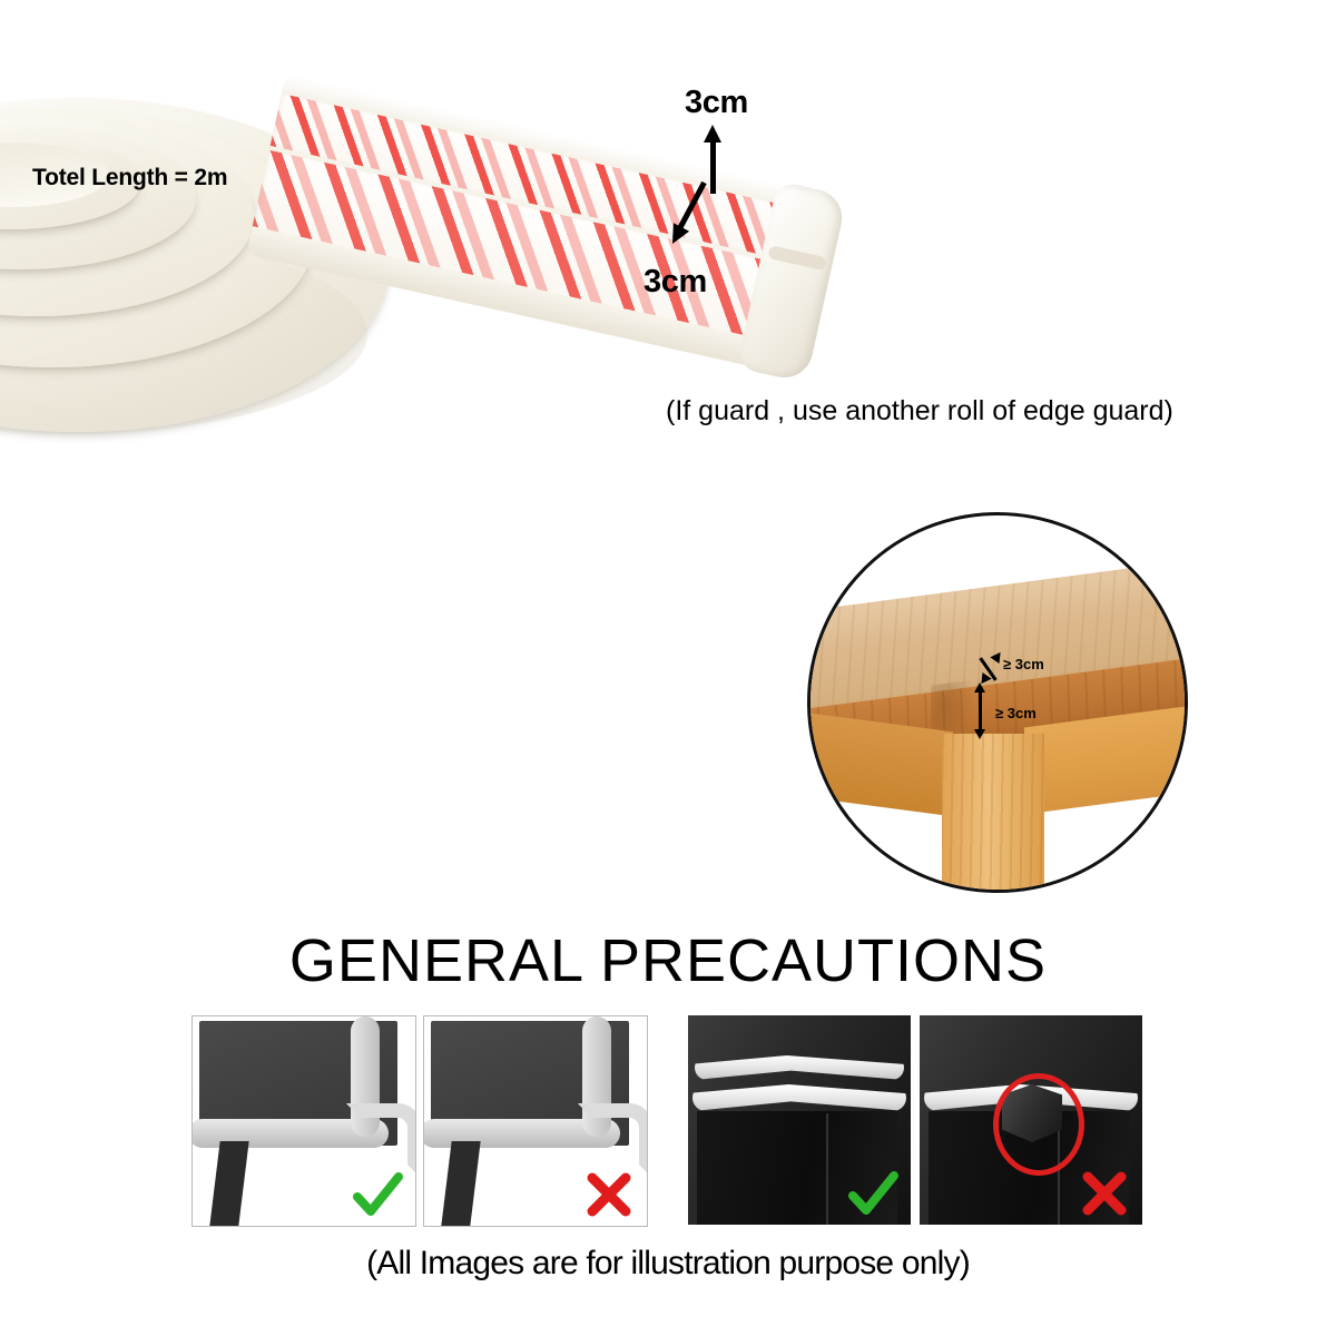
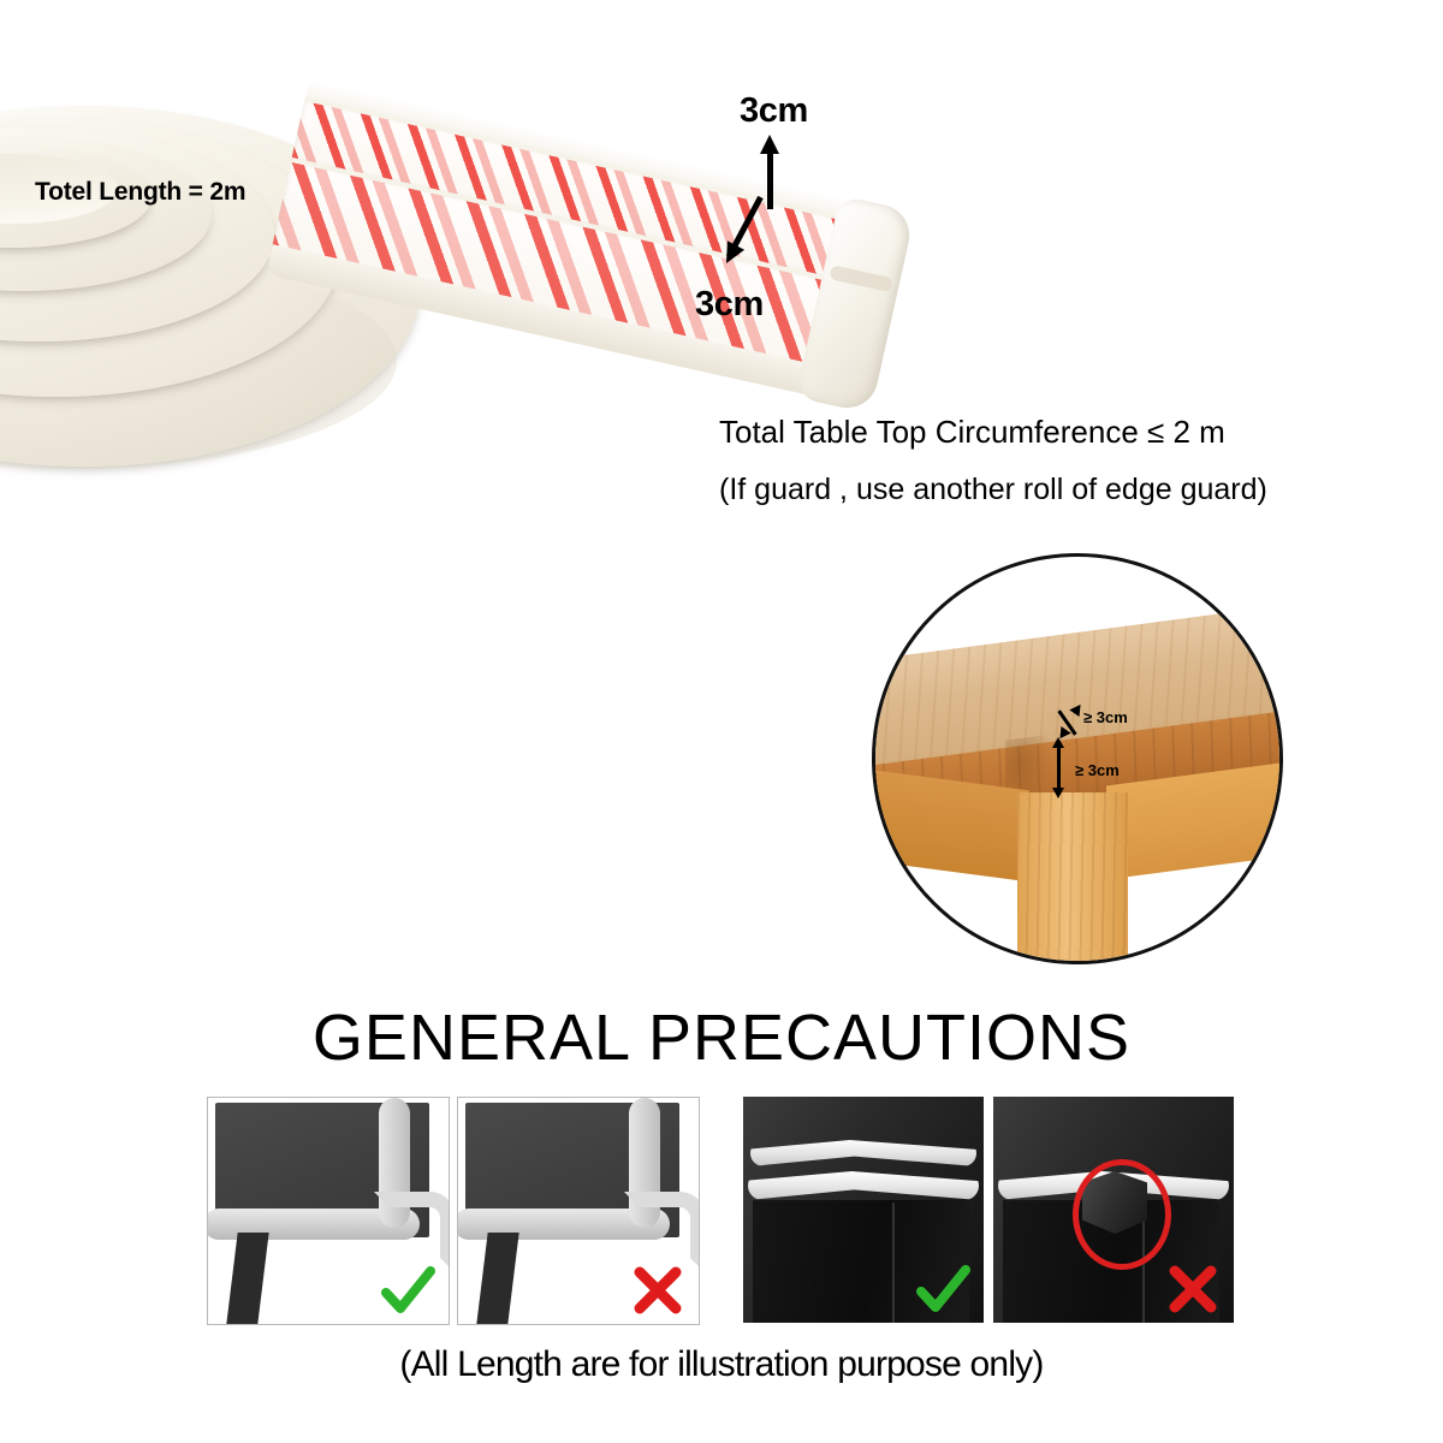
  3cm
  3cm
  Totel Length = 2m
+ Total Table Top Circumference ≤ 2 m
  (If guard , use another roll of edge guard)
  ≥ 3cm
  ≥ 3cm
  GENERAL PRECAUTIONS
- (All Images are for illustration purpose only)
+ (All Length are for illustration purpose only)
